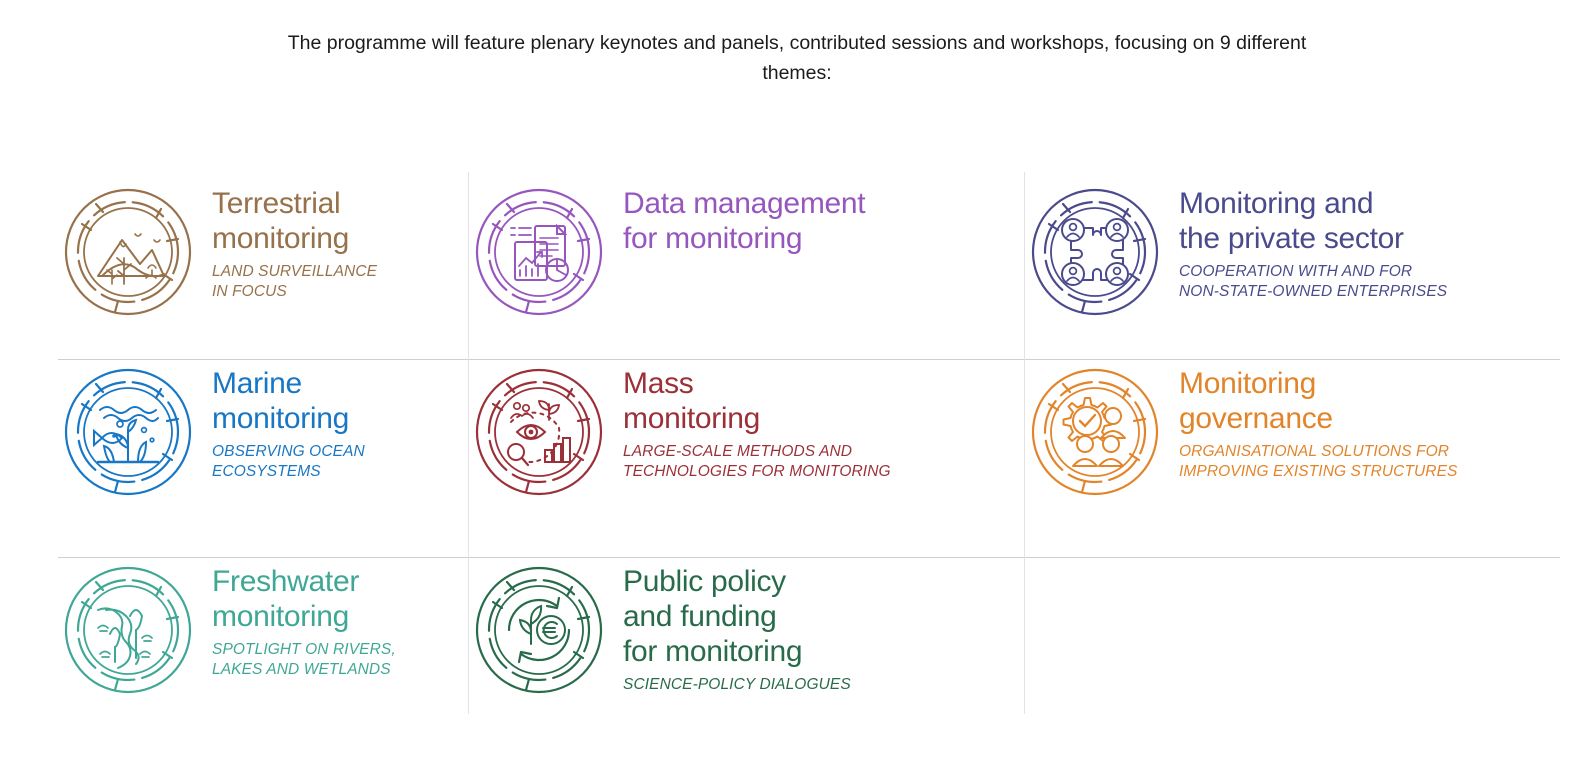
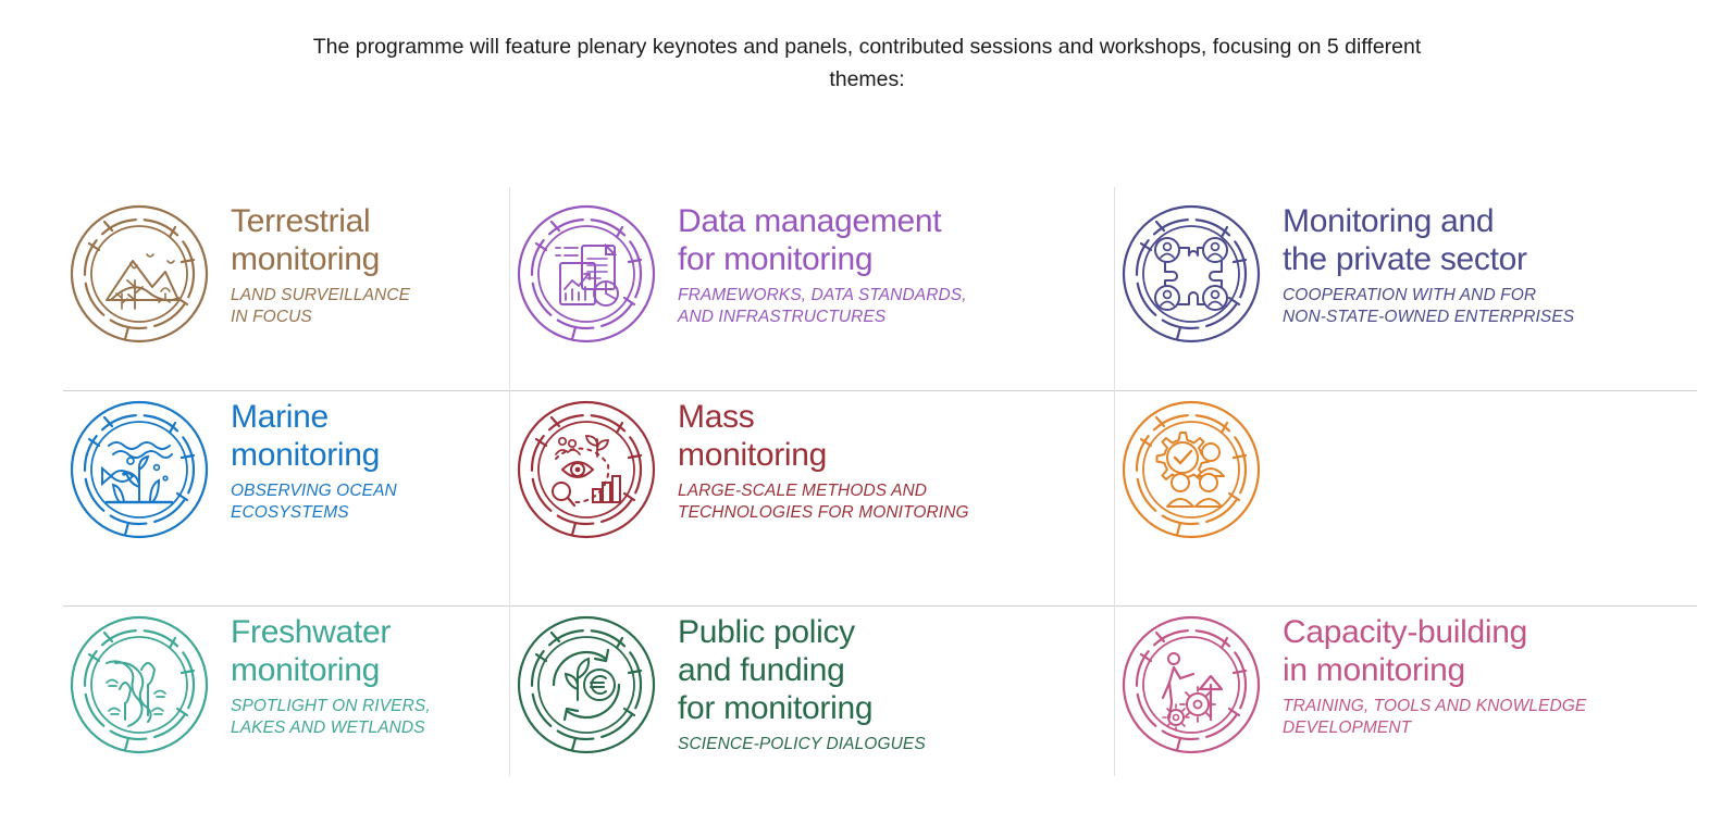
- The programme will feature plenary keynotes and panels, contributed sessions and workshops, focusing on 9 different themes:
+ The programme will feature plenary keynotes and panels, contributed sessions and workshops, focusing on 5 different themes:
  Terrestrial
  monitoring
  LAND SURVEILLANCE
  IN FOCUS
  Data management
  for monitoring
+ FRAMEWORKS, DATA STANDARDS,
+ AND INFRASTRUCTURES
  Monitoring and
  the private sector
  COOPERATION WITH AND FOR
  NON-STATE-OWNED ENTERPRISES
  Marine
  monitoring
  OBSERVING OCEAN
  ECOSYSTEMS
  Mass
  monitoring
  LARGE-SCALE METHODS AND
  TECHNOLOGIES FOR MONITORING
- Monitoring
- governance
- ORGANISATIONAL SOLUTIONS FOR
- IMPROVING EXISTING STRUCTURES
  Freshwater
  monitoring
  SPOTLIGHT ON RIVERS,
  LAKES AND WETLANDS
  Public policy
  and funding
  for monitoring
  SCIENCE-POLICY DIALOGUES
+ Capacity-building
+ in monitoring
+ TRAINING, TOOLS AND KNOWLEDGE
+ DEVELOPMENT
